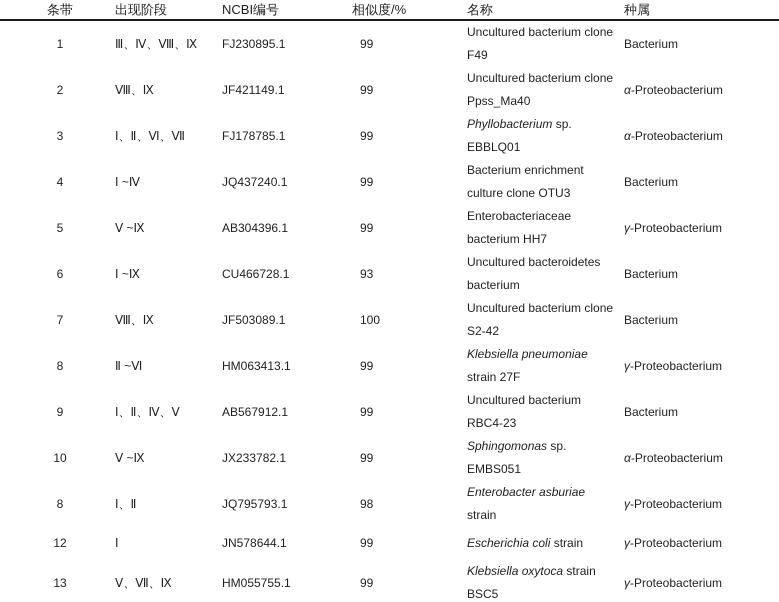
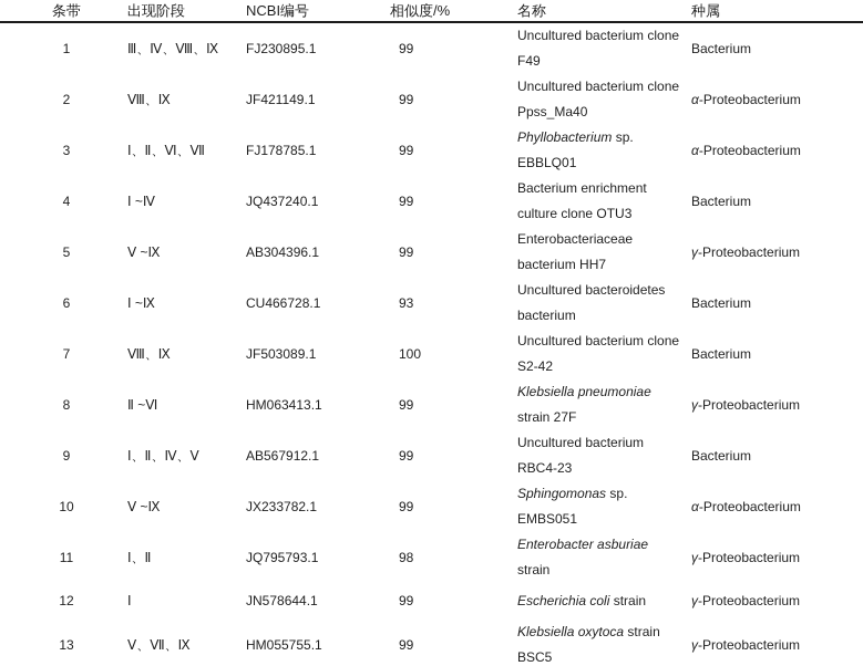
  条带	出现阶段	NCBI编号	相似度/%	名称	种属
  1	Ⅲ、Ⅳ、Ⅷ、Ⅸ	FJ230895.1	99	Uncultured bacterium clone F49	Bacterium
  2	Ⅷ、Ⅸ	JF421149.1	99	Uncultured bacterium clone Ppss_Ma40	α-Proteobacterium
  3	Ⅰ、Ⅱ、Ⅵ、Ⅶ	FJ178785.1	99	Phyllobacterium sp. EBBLQ01	α-Proteobacterium
  4	Ⅰ ~Ⅳ	JQ437240.1	99	Bacterium enrichment culture clone OTU3	Bacterium
  5	Ⅴ ~Ⅸ	AB304396.1	99	Enterobacteriaceae bacterium HH7	γ-Proteobacterium
  6	Ⅰ ~Ⅸ	CU466728.1	93	Uncultured bacteroidetes bacterium	Bacterium
  7	Ⅷ、Ⅸ	JF503089.1	100	Uncultured bacterium clone S2-42	Bacterium
  8	Ⅱ ~Ⅵ	HM063413.1	99	Klebsiella pneumoniae strain 27F	γ-Proteobacterium
  9	Ⅰ、Ⅱ、Ⅳ、Ⅴ	AB567912.1	99	Uncultured bacterium RBC4-23	Bacterium
  10	Ⅴ ~Ⅸ	JX233782.1	99	Sphingomonas sp. EMBS051	α-Proteobacterium
- 8	Ⅰ、Ⅱ	JQ795793.1	98	Enterobacter asburiae strain	γ-Proteobacterium
+ 11	Ⅰ、Ⅱ	JQ795793.1	98	Enterobacter asburiae strain	γ-Proteobacterium
  12	Ⅰ	JN578644.1	99	Escherichia coli strain	γ-Proteobacterium
  13	Ⅴ、Ⅶ、Ⅸ	HM055755.1	99	Klebsiella oxytoca strain BSC5	γ-Proteobacterium
